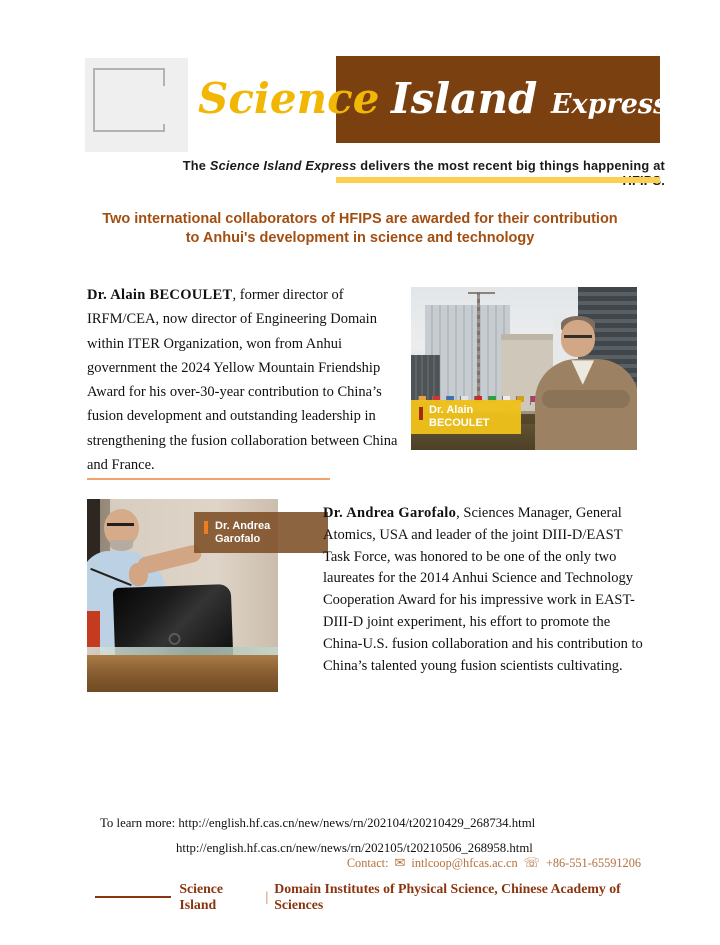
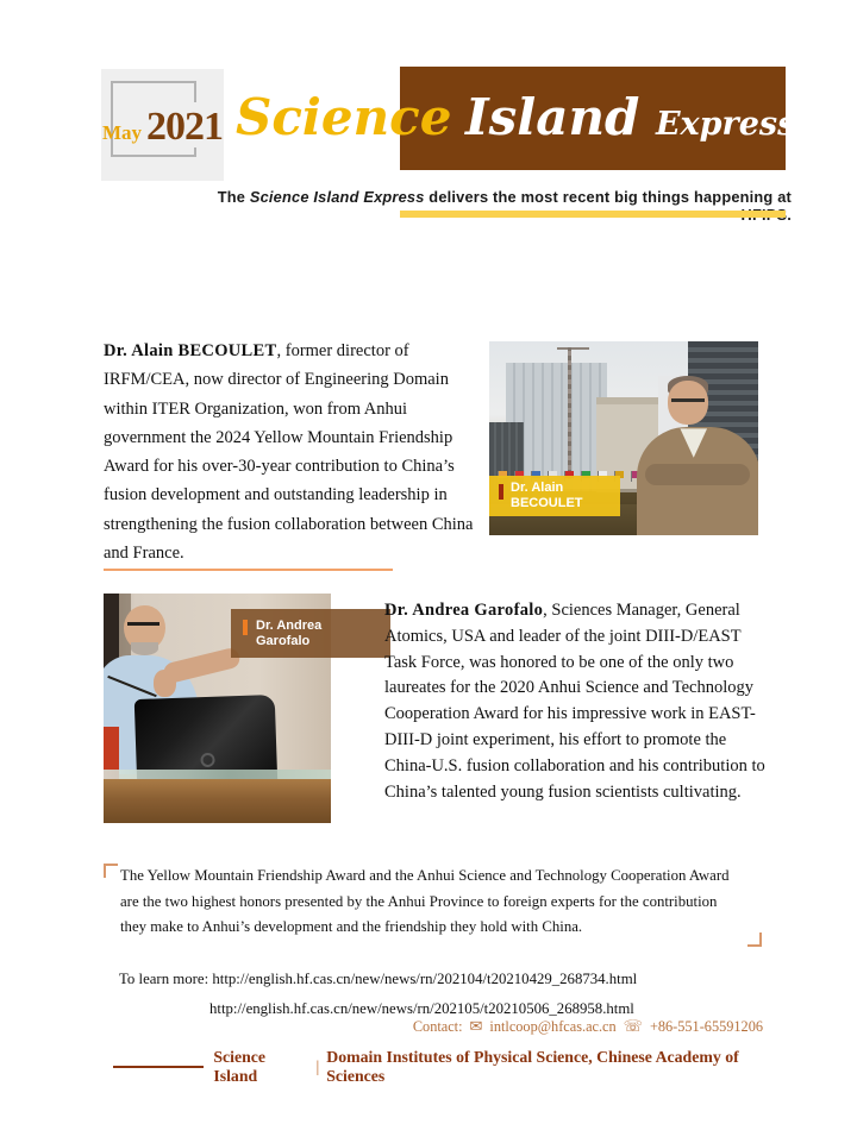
+ May 2021
  Science Island Express
  The Science Island Express delivers the most recent big things happening at .
- Two international collaborators of HFIPS are awarded for their contribution
- to Anhui's development in science and technology
  Dr. Alain BECOULET, former director of IRFM/CEA, now director of Engineering Domain within ITER Organization, won from Anhui government the 2024 Yellow Mountain Friendship Award for his over-30-year contribution to China’s fusion development and outstanding leadership in strengthening the fusion collaboration between China and France.
  Dr. Alain
  BECOULET
  Dr. Andrea
  Garofalo
- Dr. Andrea Garofalo, Sciences Manager, General Atomics, USA and leader of the joint DIII-D/EAST Task Force, was honored to be one of the only two laureates for the 2014 Anhui Science and Technology Cooperation Award for his impressive work in EAST-DIII-D joint experiment, his effort to promote the China-U.S. fusion collaboration and his contribution to China’s talented young fusion scientists cultivating.
+ Dr. Andrea Garofalo, Sciences Manager, General Atomics, USA and leader of the joint DIII-D/EAST Task Force, was honored to be one of the only two laureates for the 2020 Anhui Science and Technology Cooperation Award for his impressive work in EAST-DIII-D joint experiment, his effort to promote the China-U.S. fusion collaboration and his contribution to China’s talented young fusion scientists cultivating.
+ The Yellow Mountain Friendship Award and the Anhui Science and Technology Cooperation Award are the two highest honors presented by the Anhui Province to foreign experts for the contribution they make to Anhui’s development and the friendship they hold with China.
  To learn more: http://english.hf.cas.cn/new/news/rn/202104/t20210429_268734.html
  http://english.hf.cas.cn/new/news/rn/202105/t20210506_268958.html
  Contact:
  ✉
  intlcoop@hfcas.ac.cn
  ☏
  +86-551-65591206
  Science Island
  |
  Domain Institutes of Physical Science, Chinese Academy of Sciences
